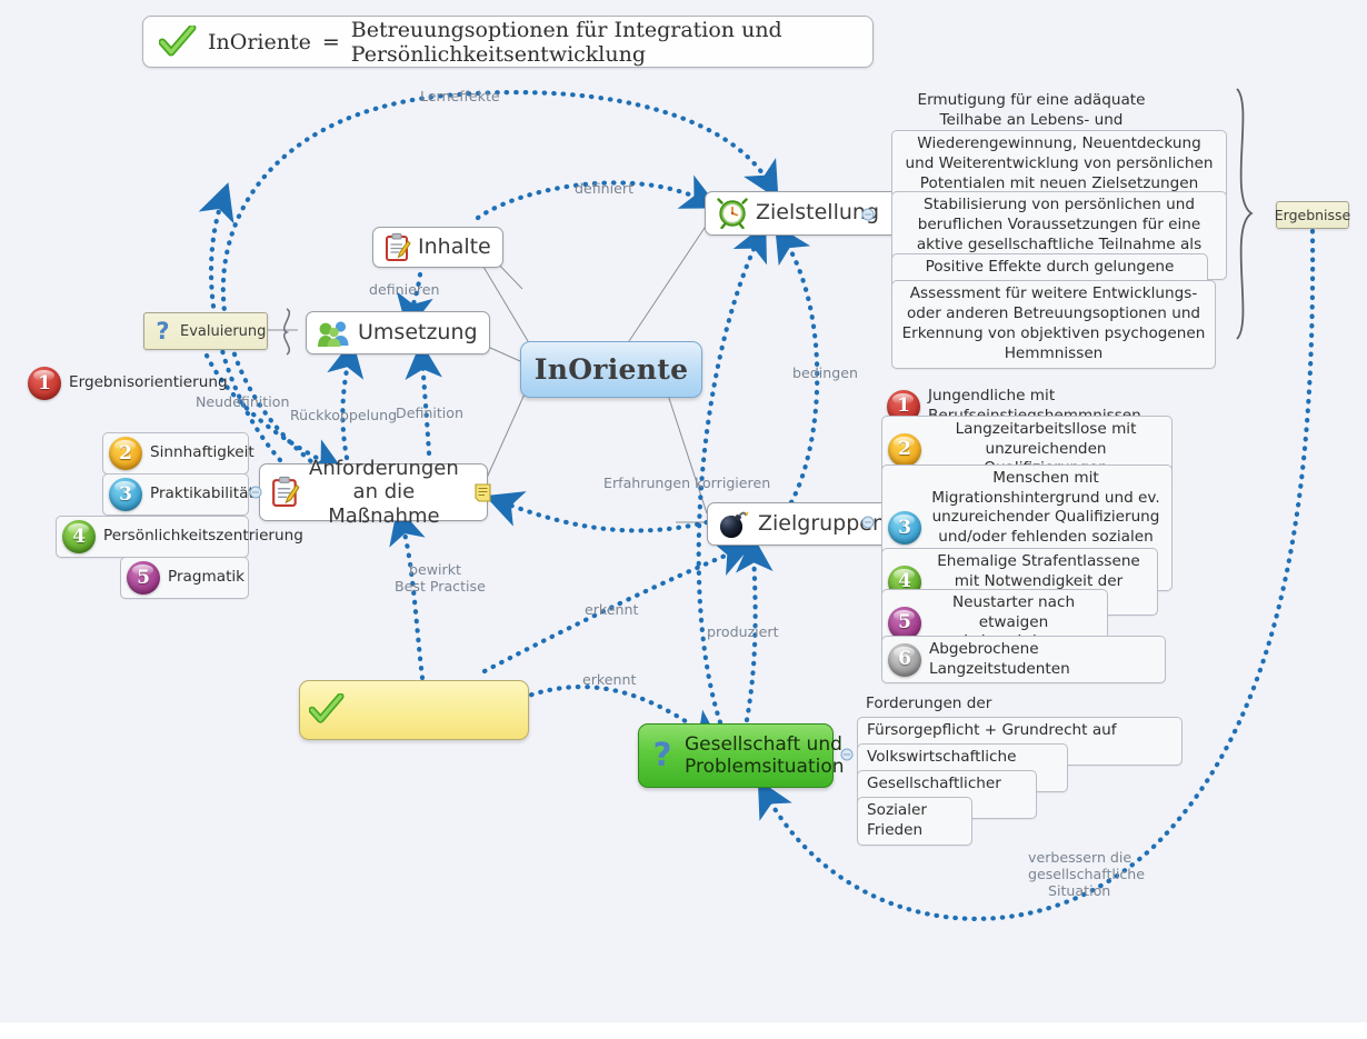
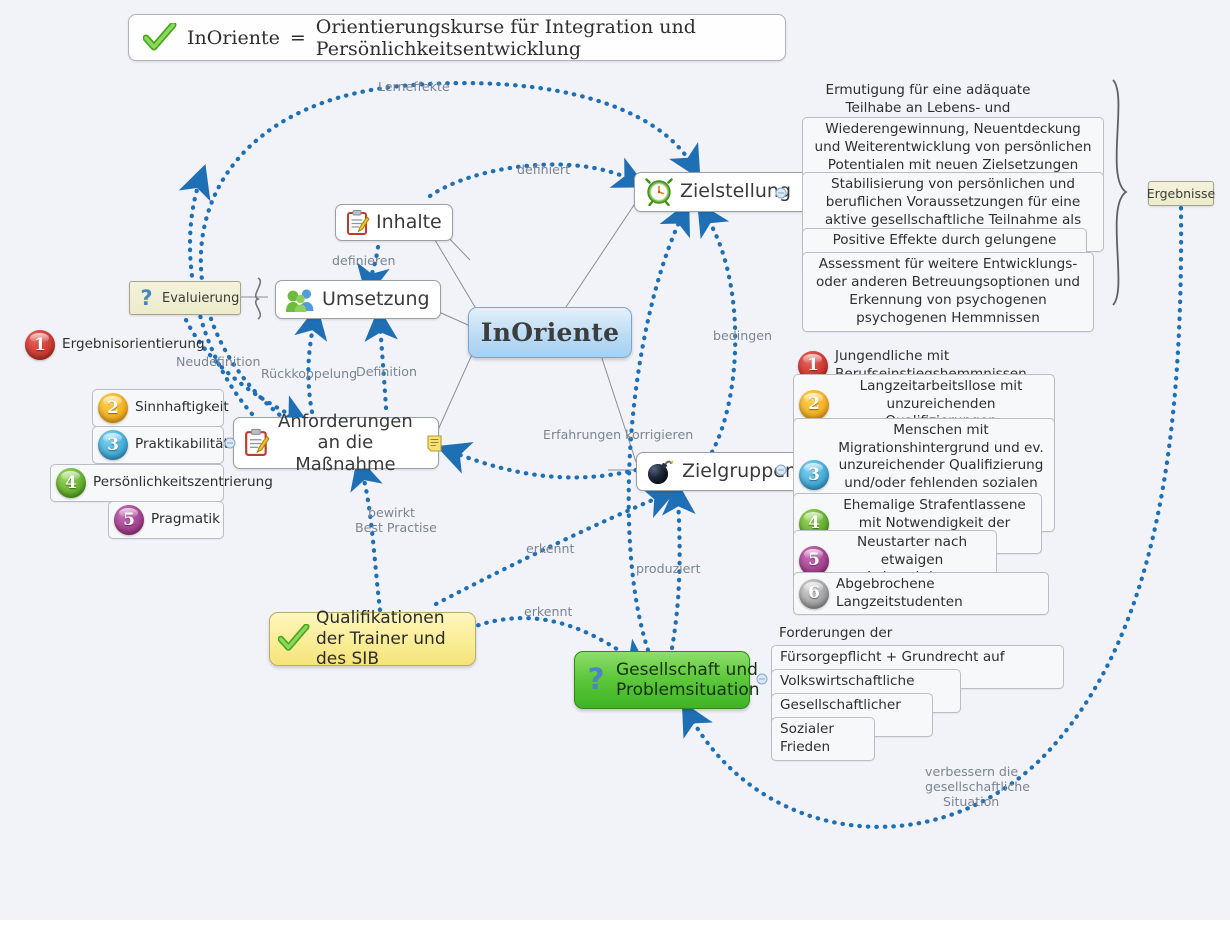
  InOriente
  =
- Betreuungsoptionen für Integration und Persönlichkeitsentwicklung
+ Orientierungskurse für Integration und Persönlichkeitsentwicklung
  InOriente
  Inhalte
  Umsetzung
  ?
  Evaluierung
  Zielstellun
  Zielgruppn
  Anforderungen an die Maßnahme
+ Qualifikationen der Trainer und des SIB
  ?
  Gesellschaft und Problemsituation
  Ergebnisse
  Ermutigung für eine adäquate Teilhabe an Lebens- und
  Wiederengewinnung, Neuentdeckung und Weiterentwicklung von persönlichen Potentialen mit neuen Zielsetzungen
  Stabilisierung von persönlichen und beruflichen Voraussetzungen für eine aktive gesellschaftliche Teilnahme als
  Positive Effekte durch gelungene
- Assessment für weitere Entwicklungs- oder anderen Betreuungsoptionen und Erkennung von objektiven psychogenen Hemmnissen
+ Assessment für weitere Entwicklungs- oder anderen Betreuungsoptionen und Erkennung von psychogenen psychogenen Hemmnissen
  1
  2
  3
  Menschen mit Migrationshintergrund und ev. unzureichender Qualifizierung und/oder fehlenden sozialen
  4
  Ehemalige Strafentlassene mit Notwendigkeit der
  5
  6
  Abgebrochene Langzeitstudenten
  1
  Ergebnisorientierung
  2
  Sinnhaftigkeit
  3
  Praktikabilitä
  4
  Persönlichkeitszentrierung
  5
  Pragmatik
  Gesellschaftlicher
  Sozialer Frieden
  Lerneffekte
  definiert
  definieren
  Neudefinition
  Rückkoppelung
  Definition
  bedingen
  Erfahrungen korrigieren
  bewirkt
  Best Practise
  erkennt
  erkennt
  produziert
  verbessern die
  gesellschaftliche
  Situation
